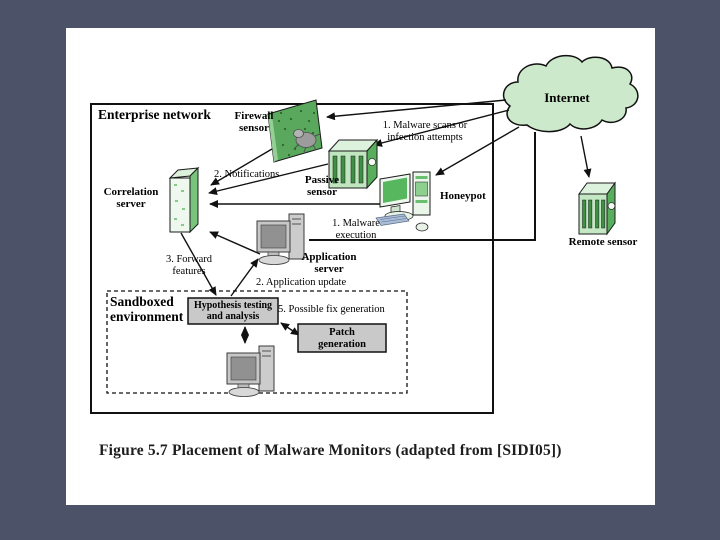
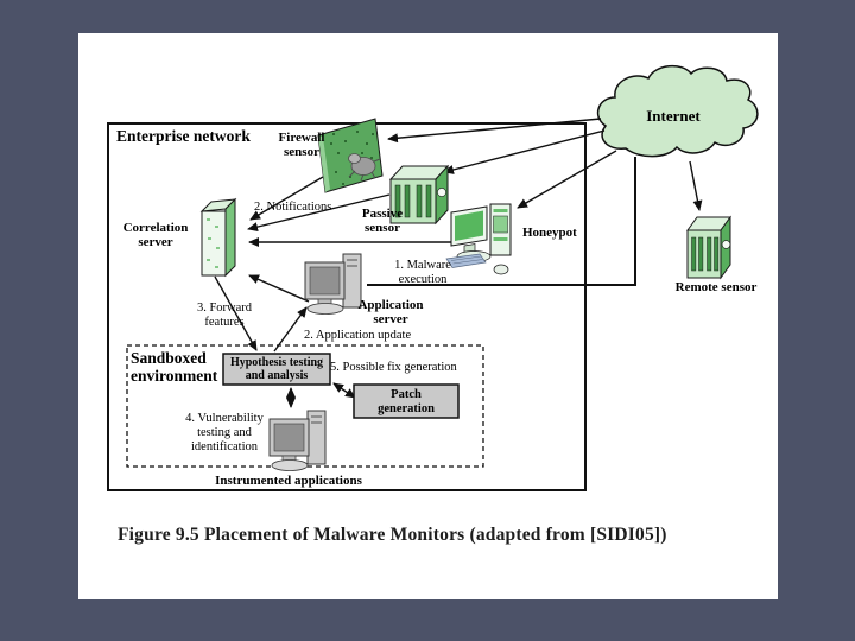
  Enterprise network
  Internet
  Firewall sensor
- 1. Malware scans or infection attempts
  2. Notifications
  Passive sensor
  Honeypot
  Correlation server
  1. Malware execution
  Application server
  3. Forward features
  2. Application update
  Sandboxed environment
  Hypothesis testing and analysis
  5. Possible fix generation
  Patch generation
+ 4. Vulnerability testing and identification
+ Instrumented applications
  Remote sensor
- Figure 5.7 Placement of Malware Monitors (adapted from [SIDI05])
+ Figure 9.5 Placement of Malware Monitors (adapted from [SIDI05])
